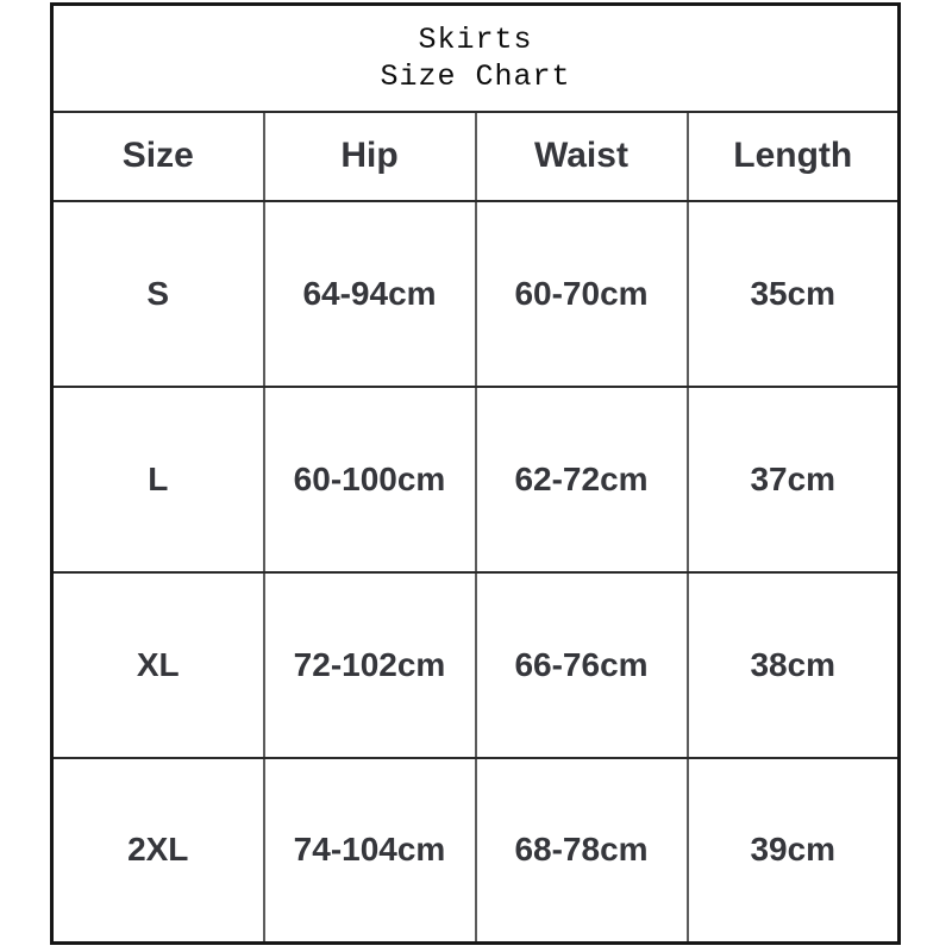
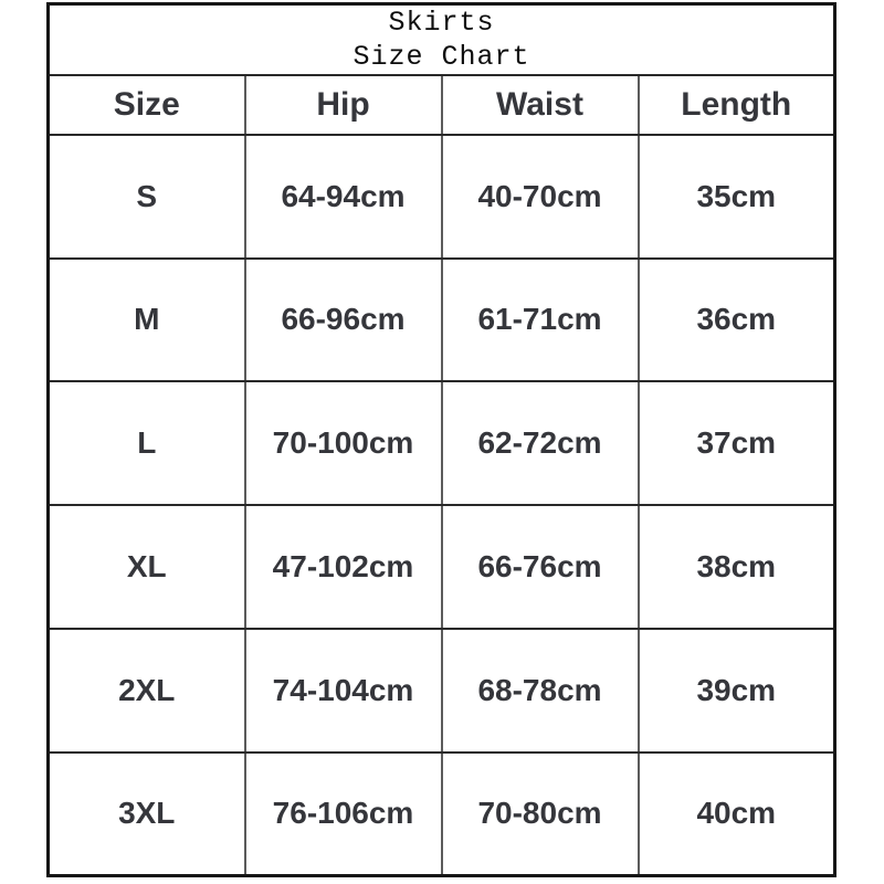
  Skirts Size Chart
  Size	Hip	Waist	Length
- S	64-94cm	60-70cm	35cm
+ S	64-94cm	40-70cm	35cm
+ M	66-96cm	61-71cm	36cm
- L	60-100cm	62-72cm	37cm
+ L	70-100cm	62-72cm	37cm
- XL	72-102cm	66-76cm	38cm
+ XL	47-102cm	66-76cm	38cm
  2XL	74-104cm	68-78cm	39cm
+ 3XL	76-106cm	70-80cm	40cm
